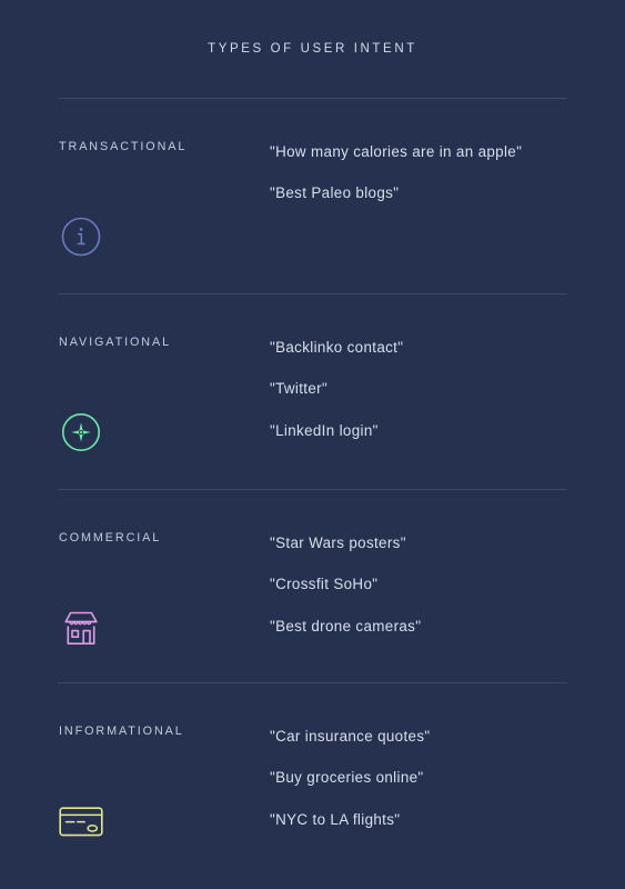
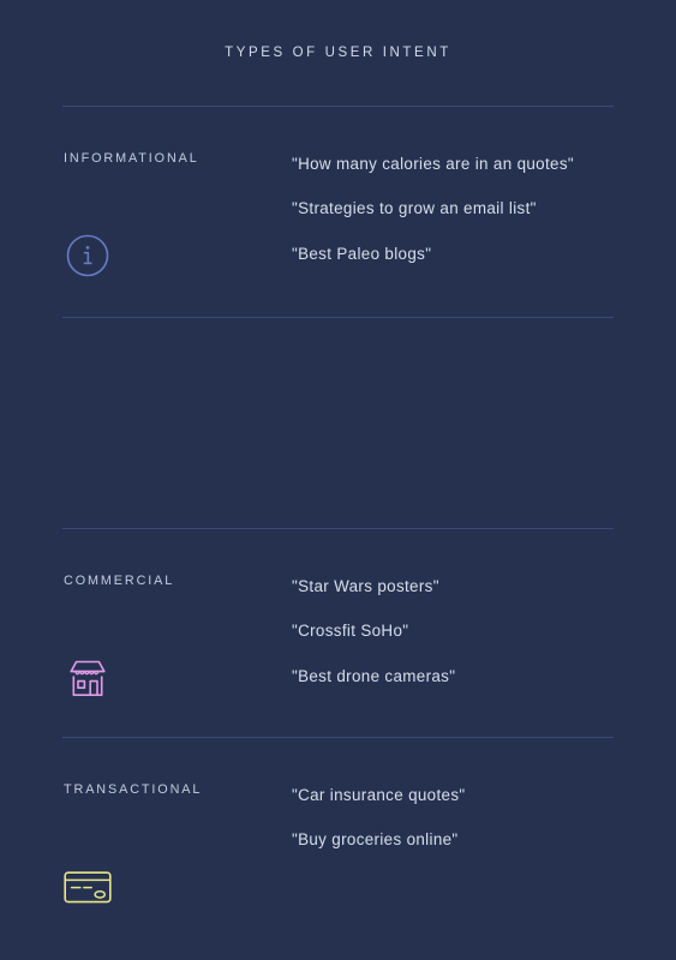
  TYPES OF USER INTENT
- TRANSACTIONAL
+ INFORMATIONAL
- "How many calories are in an apple"
+ "How many calories are in an quotes"
+ "Strategies to grow an email list"
  "Best Paleo blogs"
- NAVIGATIONAL
- "Backlinko contact"
- "Twitter"
- "LinkedIn login"
  COMMERCIAL
  "Star Wars posters"
  "Crossfit SoHo"
  "Best drone cameras"
- INFORMATIONAL
+ TRANSACTIONAL
  "Car insurance quotes"
  "Buy groceries online"
- "NYC to LA flights"
